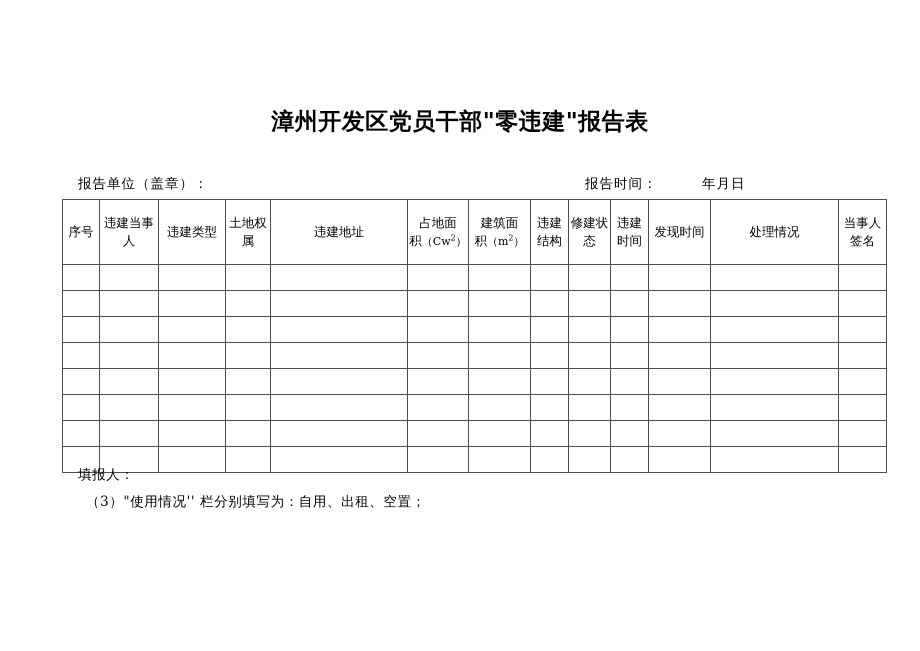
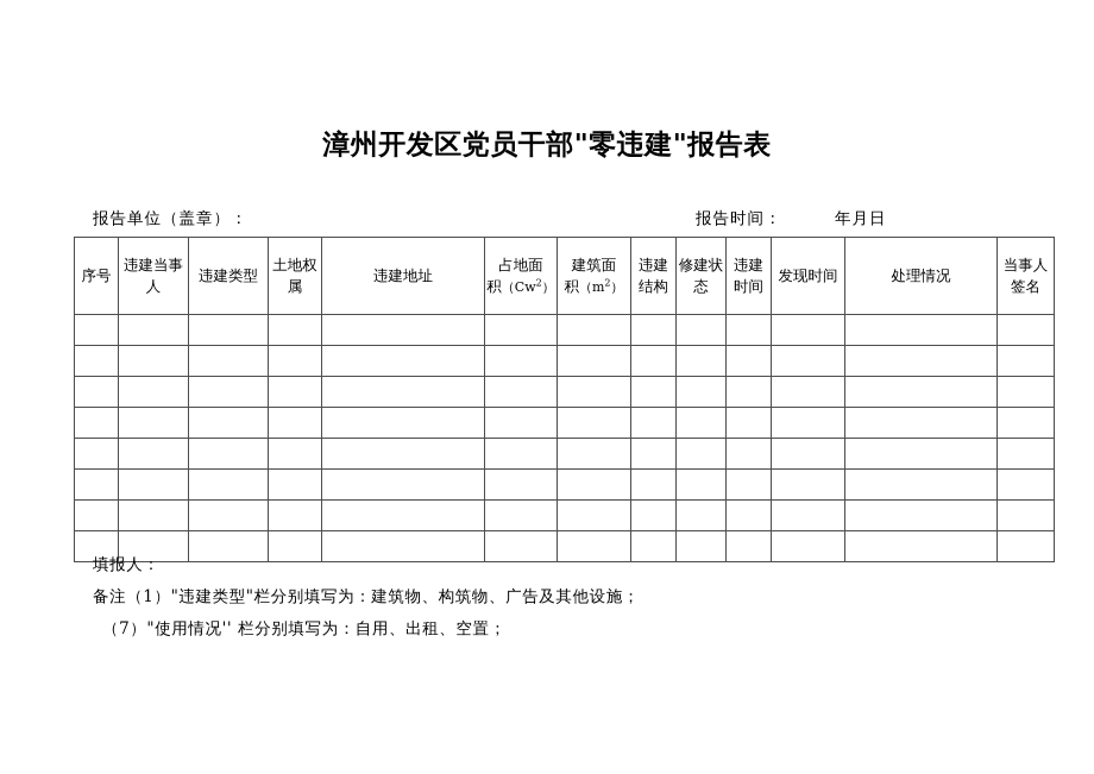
  漳州开发区党员干部"零违建"报告表
  报告单位（盖章）：
  报告时间：
  年月日
  序号	违建当事人	违建类型	土地权属	违建地址	占地面积（Cw2）	建筑面积（m2）	违建结构	修建状态	违建时间	发现时间	处理情况	当事人签名
  填报人：
+ 备注（1）"违建类型"栏分别填写为：建筑物、构筑物、广告及其他设施；
- （3）"使用情况'' 栏分别填写为：自用、出租、空置；
+ （7）"使用情况'' 栏分别填写为：自用、出租、空置；
